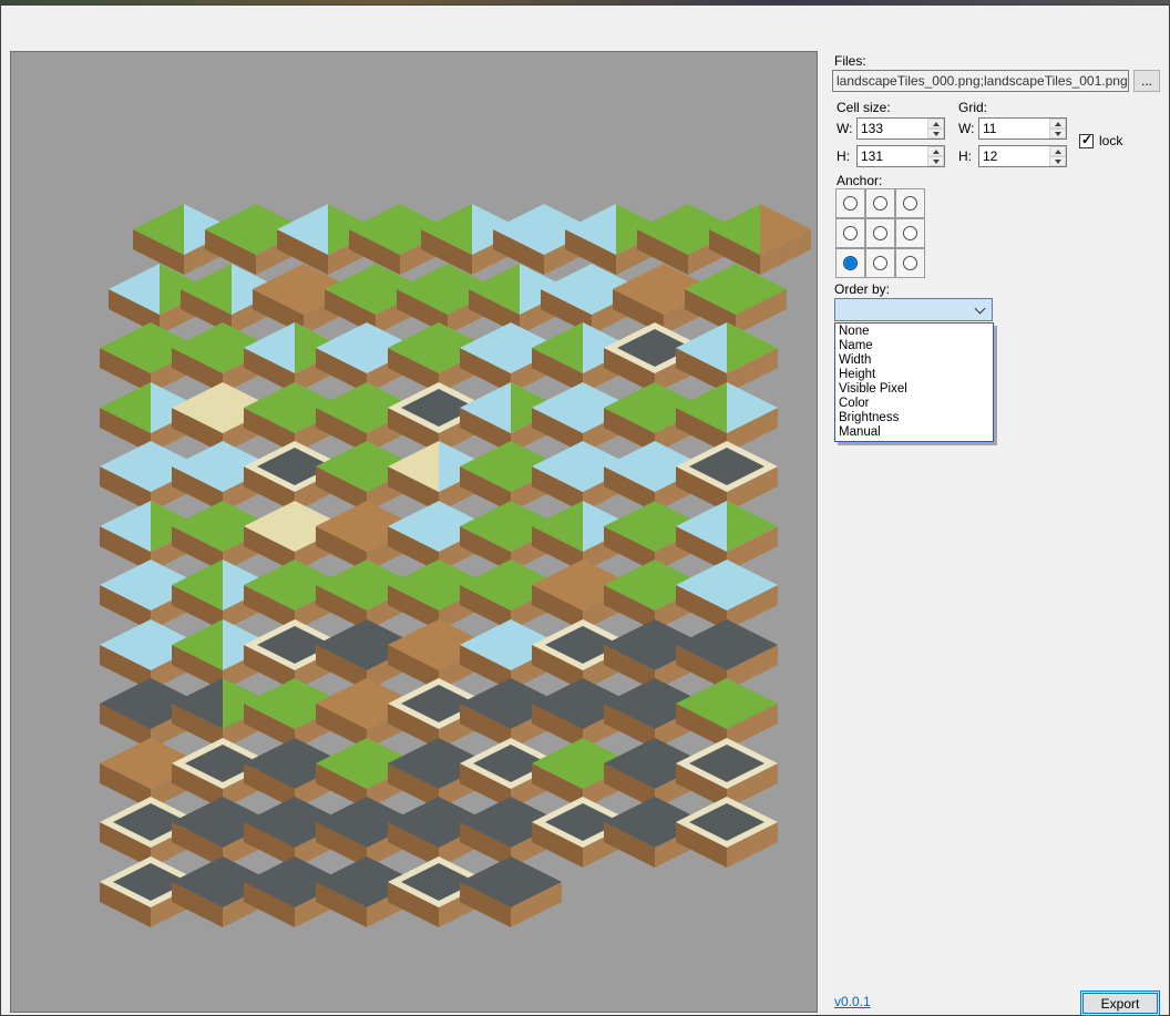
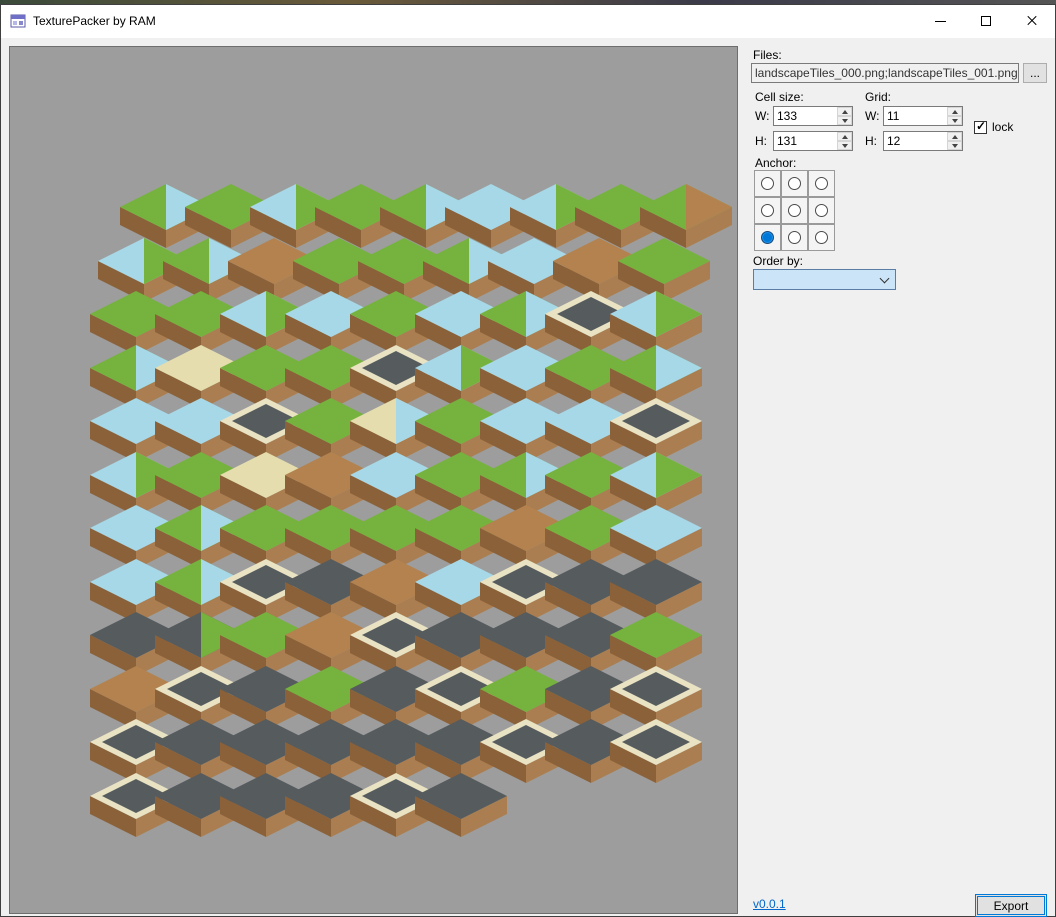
+ TexturePacker by RAM
  Files:
  landscapeTiles_000.png;landscapeTiles_001.png
  ...
  Cell size:
  W:
  133
  H:
  131
  Grid:
  W:
  11
  H:
  12
  ✓
  lock
  Anchor:
  Order by:
- None
- Name
- Width
- Height
- Visible Pixel
- Color
- Brightness
- Manual
  v0.0.1
  Export
